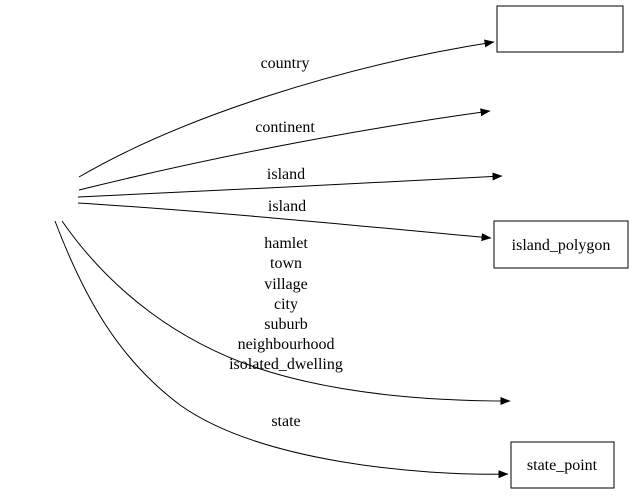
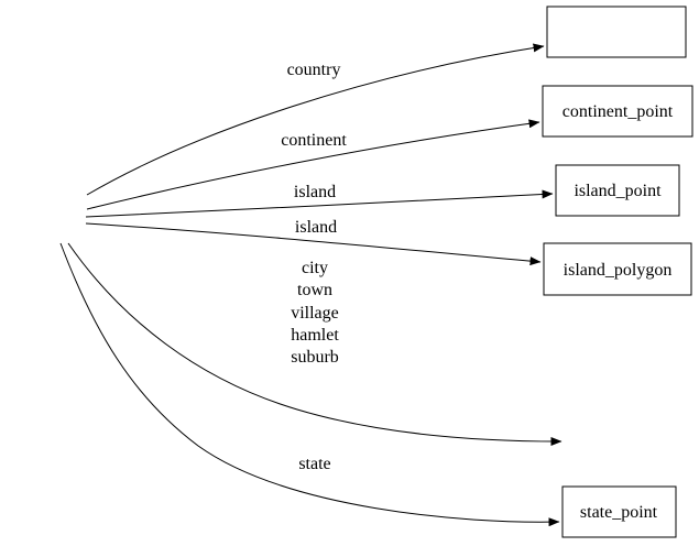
  country
  continent
  island
  island
- hamlet
+ city
  town
  village
- city
+ hamlet
  suburb
- neighbourhood
- isolated_dwelling
  state
+ continent_point
+ island_point
  island_polygon
  state_point
